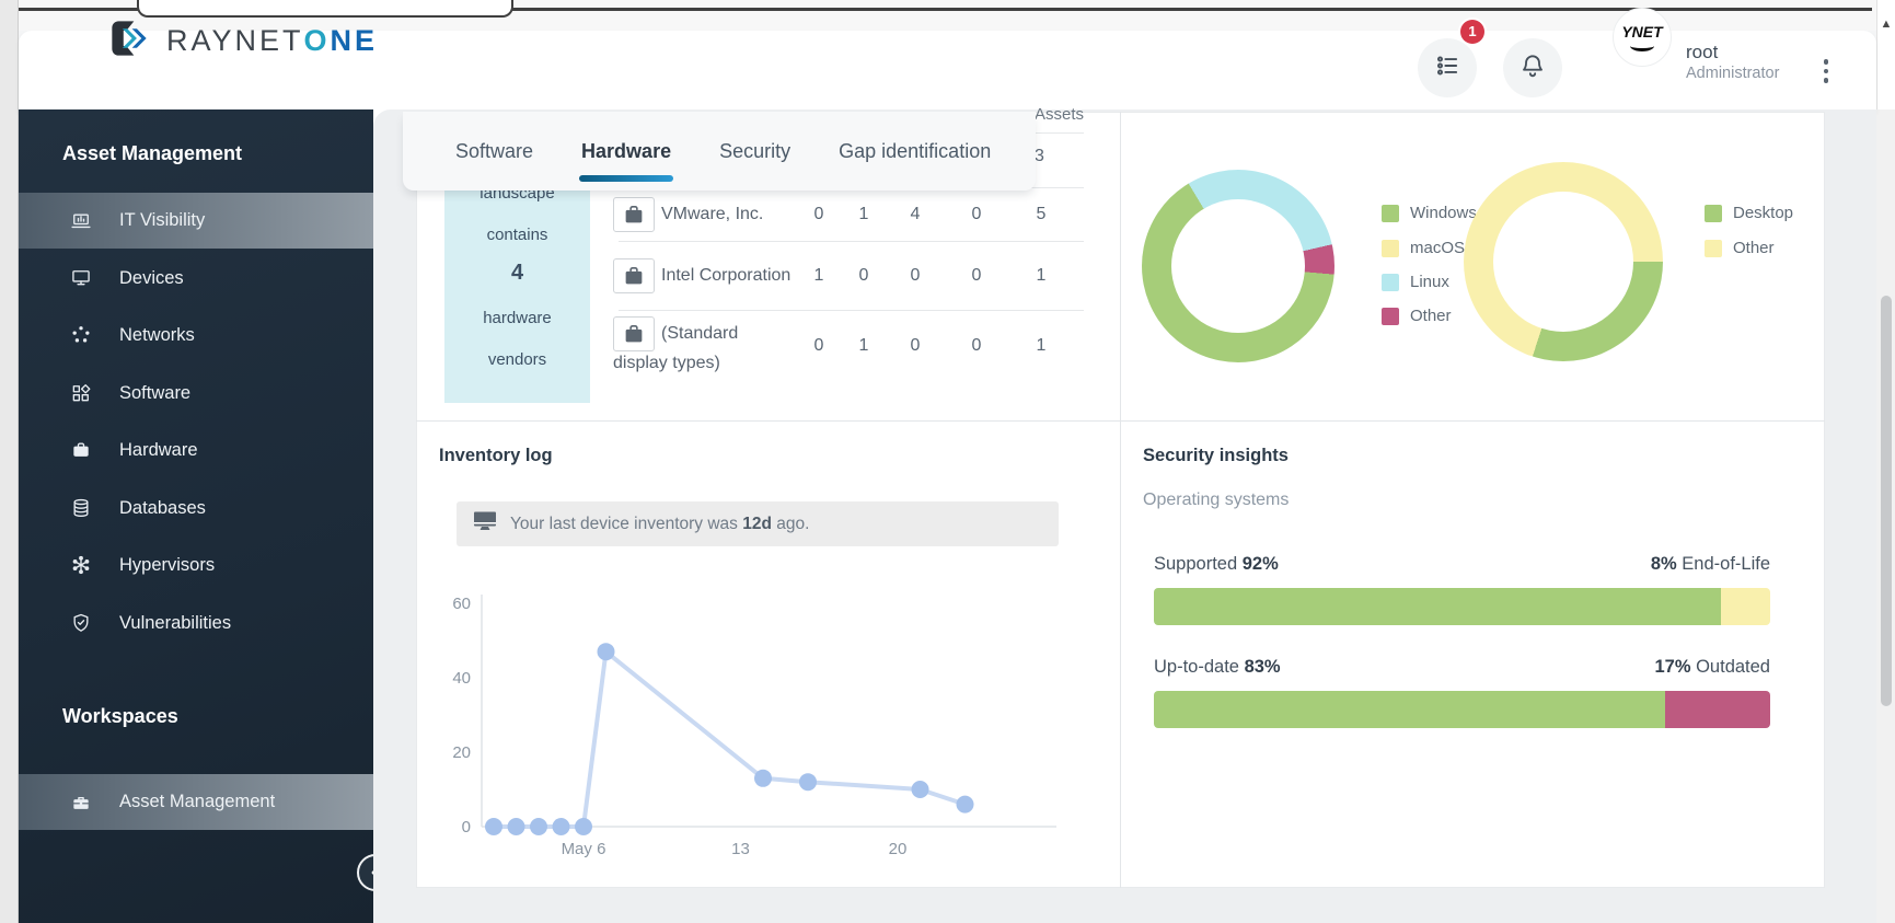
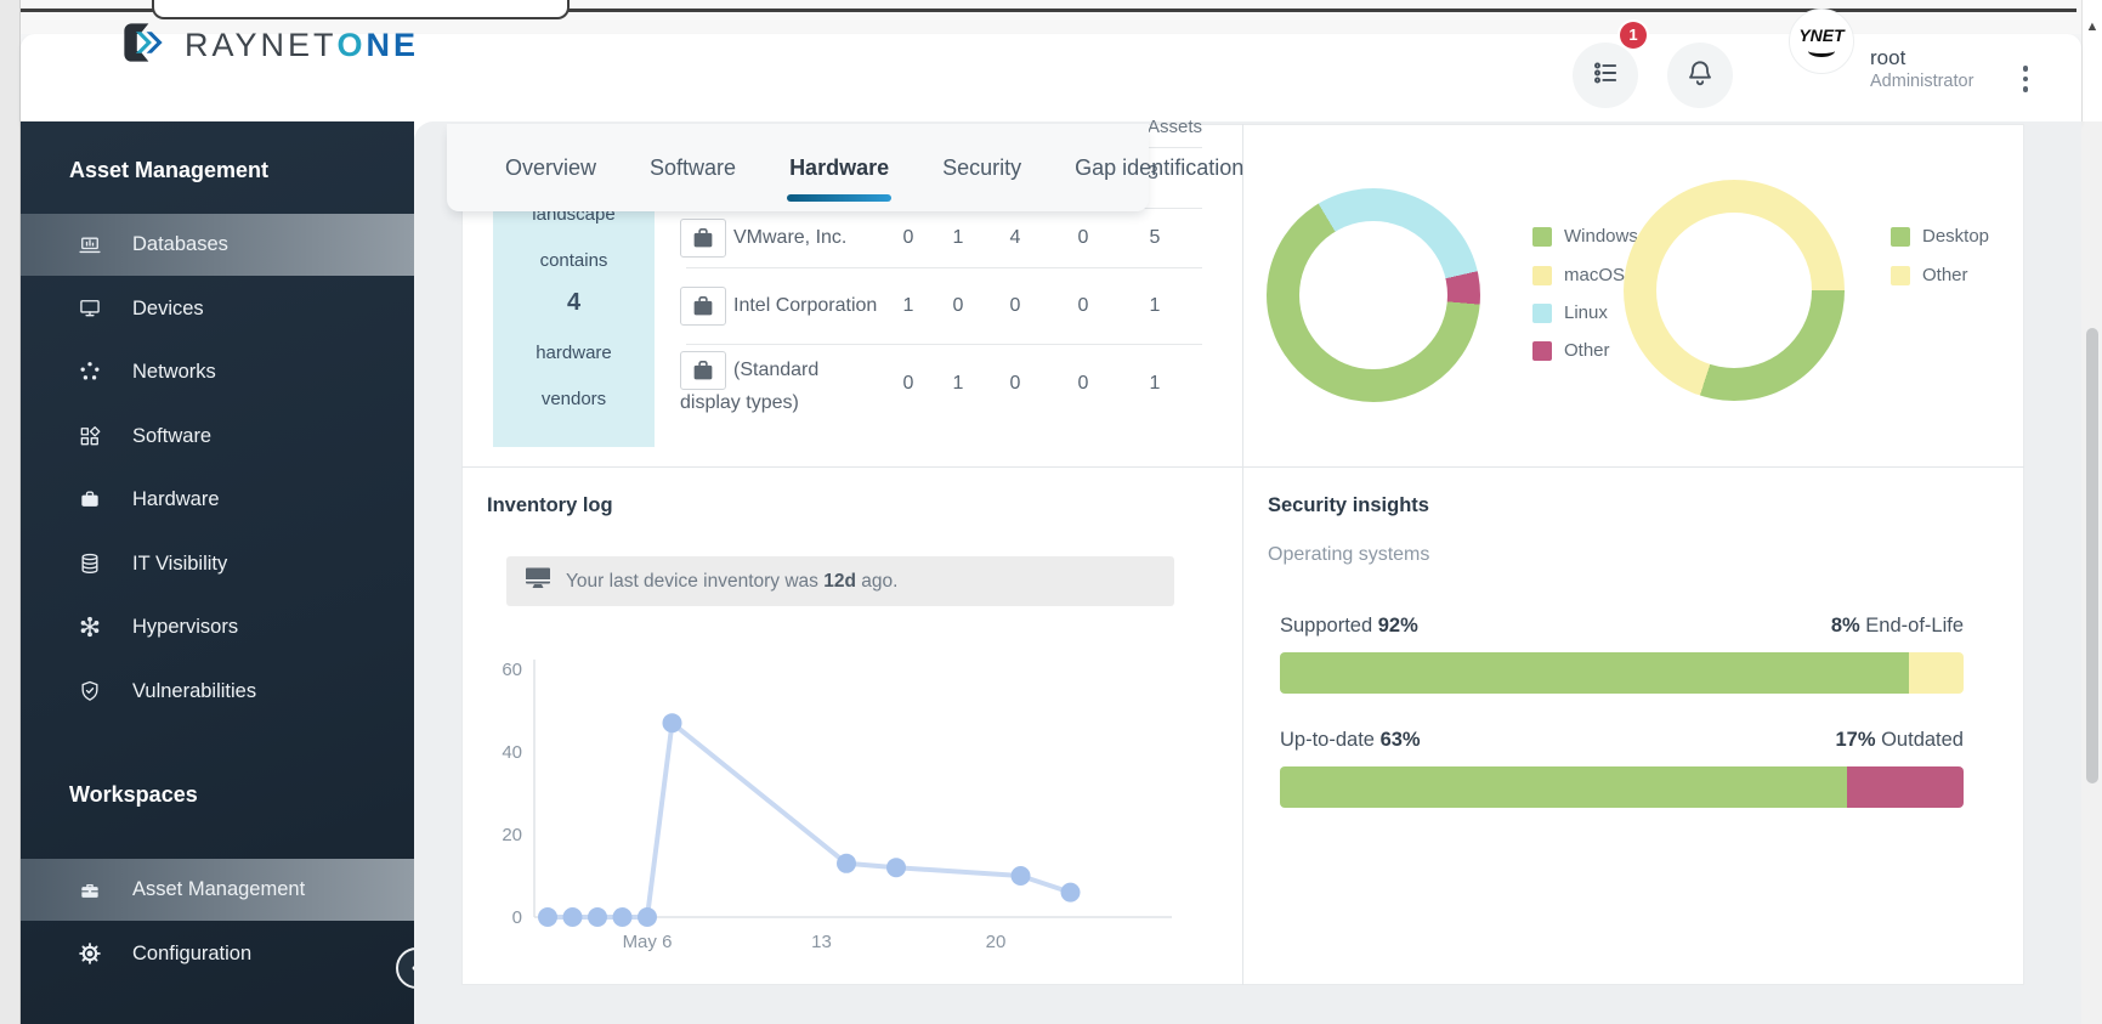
  ▲
  RAYNETONE
  1
  YNET
  root
  Administrator
  Asset Management
- IT Visibility
+ Databases
  Devices
  Networks
  Software
  Hardware
- Databases
+ IT Visibility
  Hypervisors
  Vulnerabilities
  Workspaces
  Asset Management
+ Configuration
  Assets
  landscape
  contains
  4
  hardware
  vendors
  VMware, Inc.
  0
  1
  4
  0
  5
  Intel Corporation
  1
  0
  0
  0
  1
  (Standard display types)
  0
  1
  0
  0
  1
+ Overview
  Software
  Hardware
  Security
  Gap identification
  Windows
  macOS
  Linux
  Other
  Desktop
  Other
  Inventory log
  Your last device inventory was 12d ago.
  0
  20
  40
  60
  May 6
  13
  20
  Security insights
  Operating systems
  8% End-of-Life
  Supported 92%
  17% Outdated
- Up-to-date 83%
+ Up-to-date 63%
